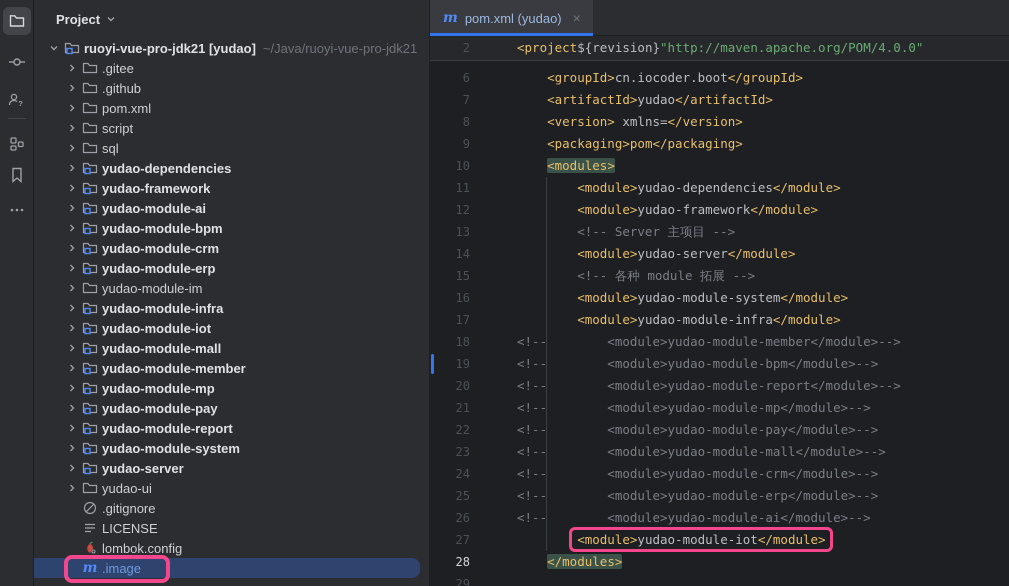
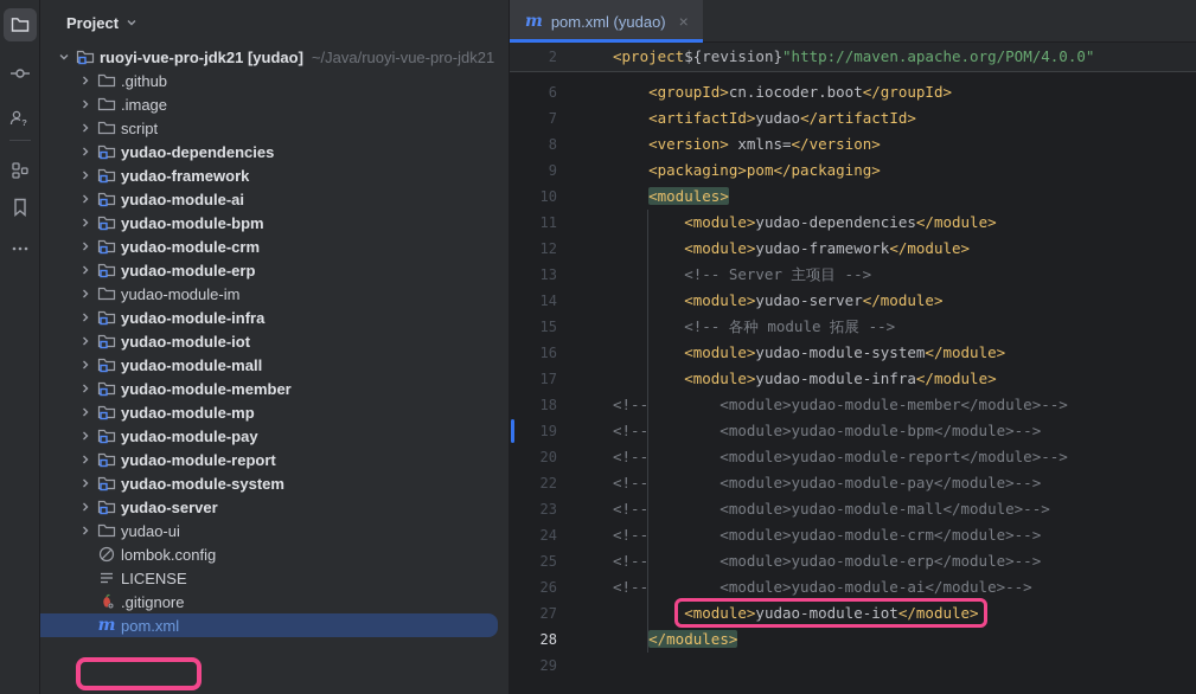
  ?
  Project
  ruoyi-vue-pro-jdk21 [yudao]
  ~/Java/ruoyi-vue-pro-jdk21
- .gitee
  .github
- pom.xml
+ .image
  script
- sql
  yudao-dependencies
  yudao-framework
  yudao-module-ai
  yudao-module-bpm
  yudao-module-crm
  yudao-module-erp
  yudao-module-im
  yudao-module-infra
  yudao-module-iot
  yudao-module-mall
  yudao-module-member
  yudao-module-mp
  yudao-module-pay
  yudao-module-report
  yudao-module-system
  yudao-server
  yudao-ui
- .gitignore
+ lombok.config
  LICENSE
- lombok.config
+ .gitignore
  m
- .image
+ pom.xml
  m
  pom.xml (yudao)
  ×
  2
  <project${revision}"http://maven.apache.org/POM/4.0.0"
  6
  <groupId>cn.iocoder.boot</groupId>
  7
  <artifactId>yudao</artifactId>
  8
  <version> xmlns=</version>
  9
  <packaging>pom</packaging>
  10
  <modules>
  11
  <module>yudao-dependencies</module>
  12
  <module>yudao-framework</module>
  13
  <!-- Server 主项目 -->
  14
  <module>yudao-server</module>
  15
  <!-- 各种 module 拓展 -->
  16
  <module>yudao-module-system</module>
  17
  <module>yudao-module-infra</module>
  18
  <!-- <module>yudao-module-member</module>-->
  19
  <!-- <module>yudao-module-bpm</module>-->
  20
  <!-- <module>yudao-module-report</module>-->
- 21
- <!-- <module>yudao-module-mp</module>-->
  22
  <!-- <module>yudao-module-pay</module>-->
  23
  <!-- <module>yudao-module-mall</module>-->
  24
  <!-- <module>yudao-module-crm</module>-->
  25
  <!-- <module>yudao-module-erp</module>-->
  26
  <!-- <module>yudao-module-ai</module>-->
  27
  <module>yudao-module-iot</module>
  28
  </modules>
  29
